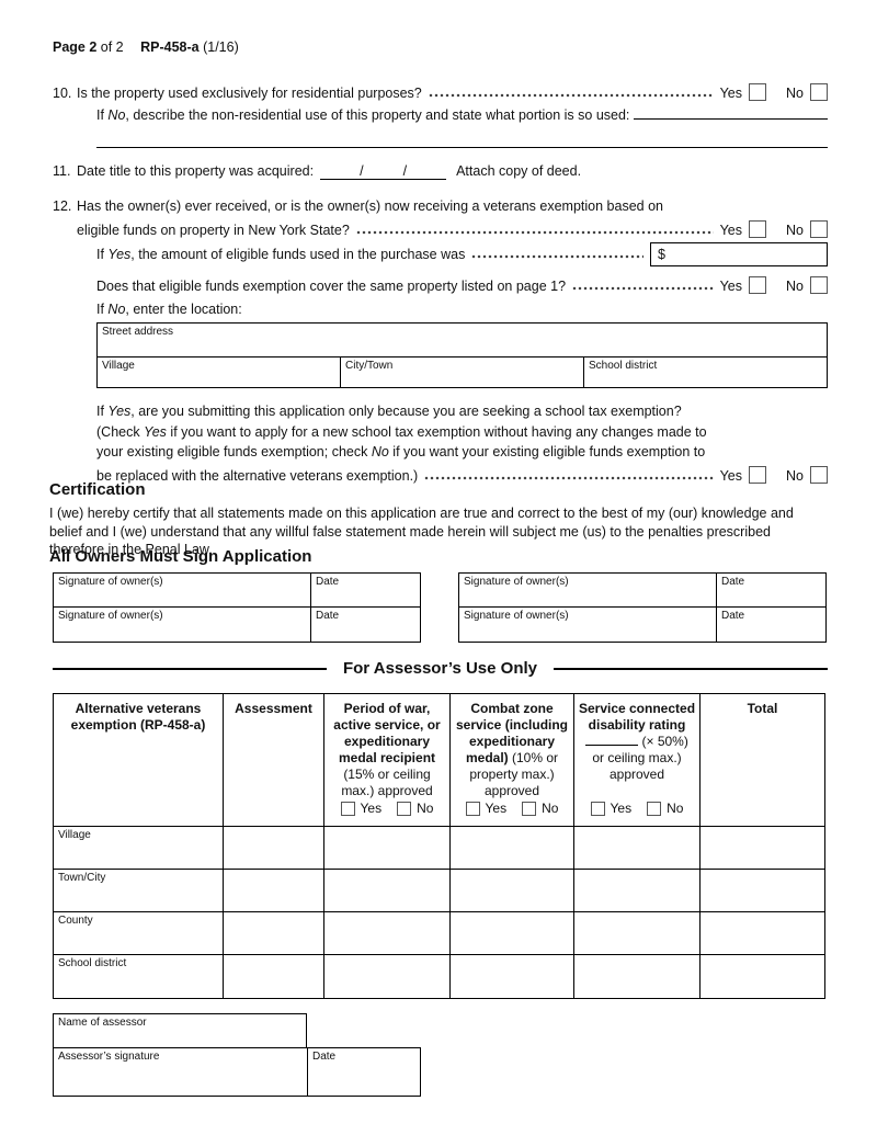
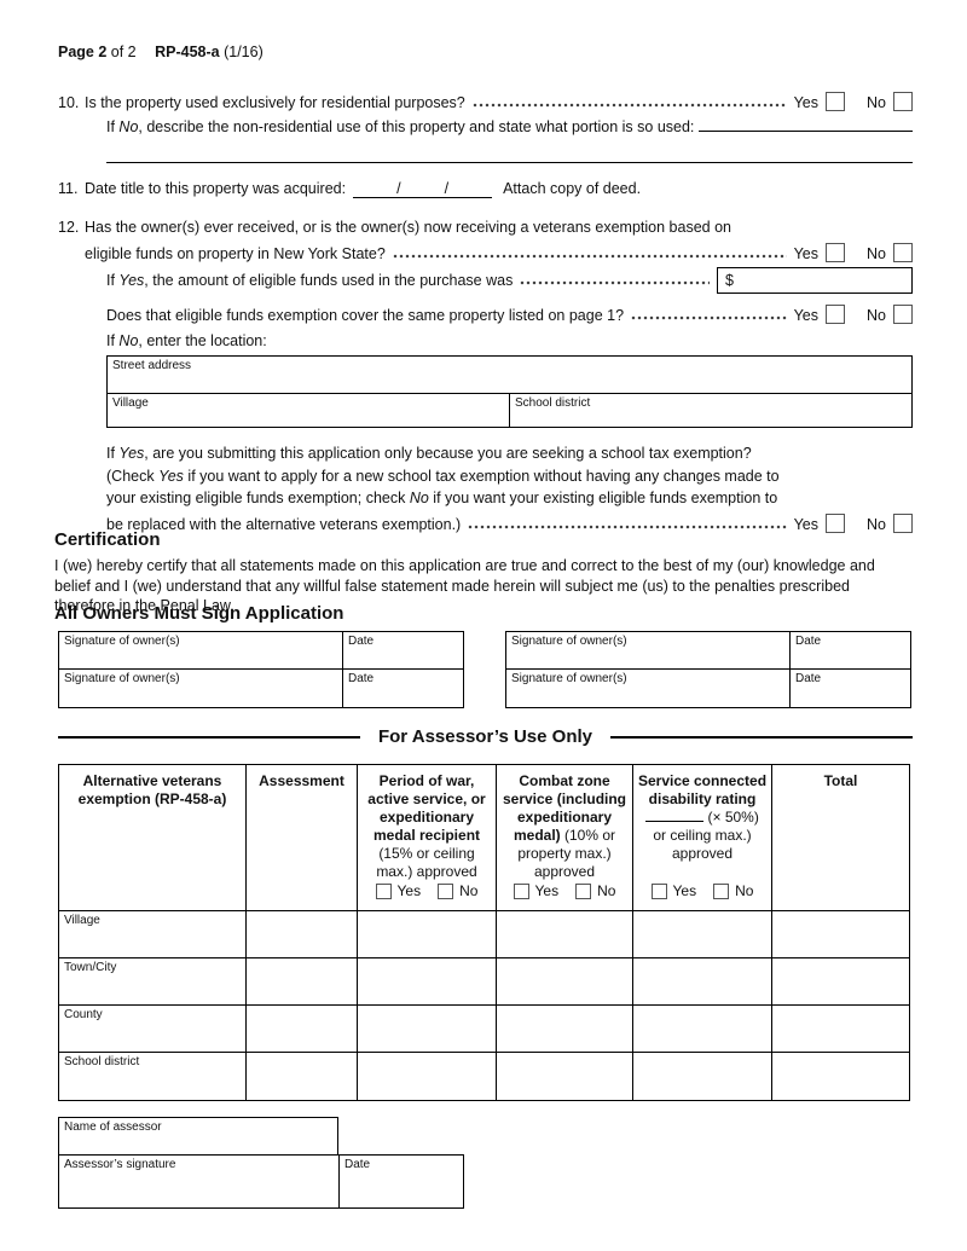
  Page 2 of 2 RP-458-a (1/16)
  10.
  Is the property used exclusively for residential purposes?
  Yes
  No
  If No, describe the non-residential use of this property and state what portion is so used:
  11.
  Date title to this property was acquired:
  /
  /
  Attach copy of deed.
  12.
  Has the owner(s) ever received, or is the owner(s) now receiving a veterans exemption based on
  eligible funds on property in New York State?
  Yes
  No
  If Yes, the amount of eligible funds used in the purchase was
  $
  Does that eligible funds exemption cover the same property listed on page 1?
  Yes
  No
  If No, enter the location:
  Street address
  Village
- City/Town
  School district
  If Yes, are you submitting this application only because you are seeking a school tax exemption?
  (Check Yes if you want to apply for a new school tax exemption without having any changes made to
  your existing eligible funds exemption; check No if you want your existing eligible funds exemption to
  be replaced with the alternative veterans exemption.)
  Yes
  No
  Certification
  I (we) hereby certify that all statements made on this application are true and correct to the best of my (our) knowledge and belief and I (we) understand that any willful false statement made herein will subject me (us) to the penalties prescribed therefore in the Penal Law.
  All Owners Must Sign Application
  Signature of owner(s)
  Date
  Signature of owner(s)
  Date
  Signature of owner(s)
  Date
  Signature of owner(s)
  Date
  For Assessor’s Use Only
  Alternative veterans exemption (RP-458-a)
  Assessment
  Period of war, active service, or expeditionary medal recipient (15% or ceiling max.) approved
  Yes
  No
  Combat zone service (including expeditionary medal) (10% or property max.) approved
  Yes
  No
  Service connected disability rating
  (× 50%)
  or ceiling max.) approved
  Yes
  No
  Total
  Village
  Town/City
  County
  School district
  Name of assessor
  Assessor’s signature
  Date
